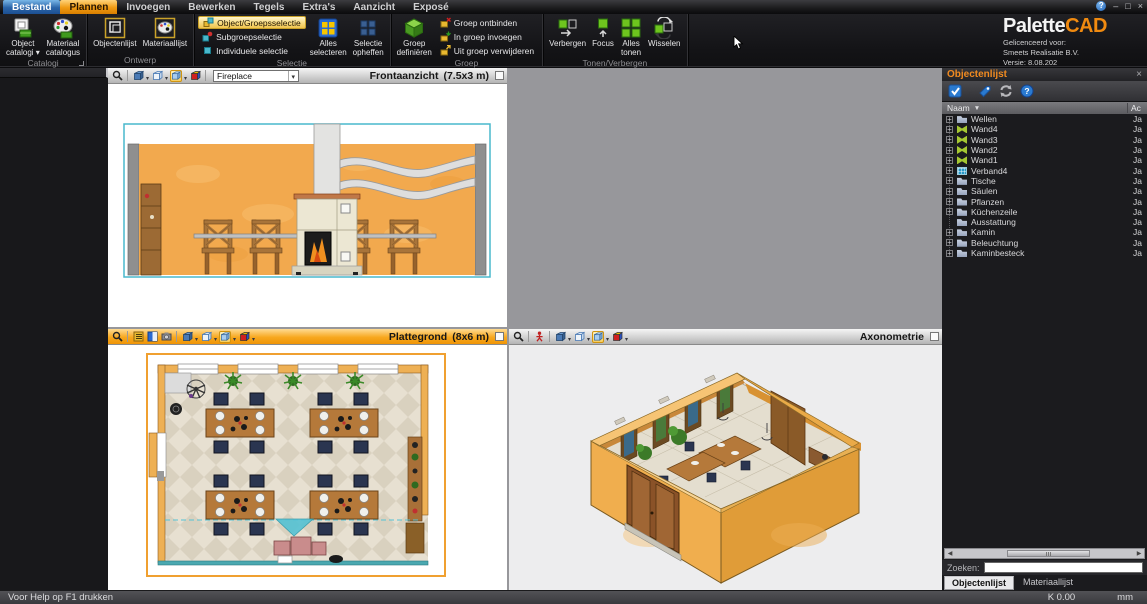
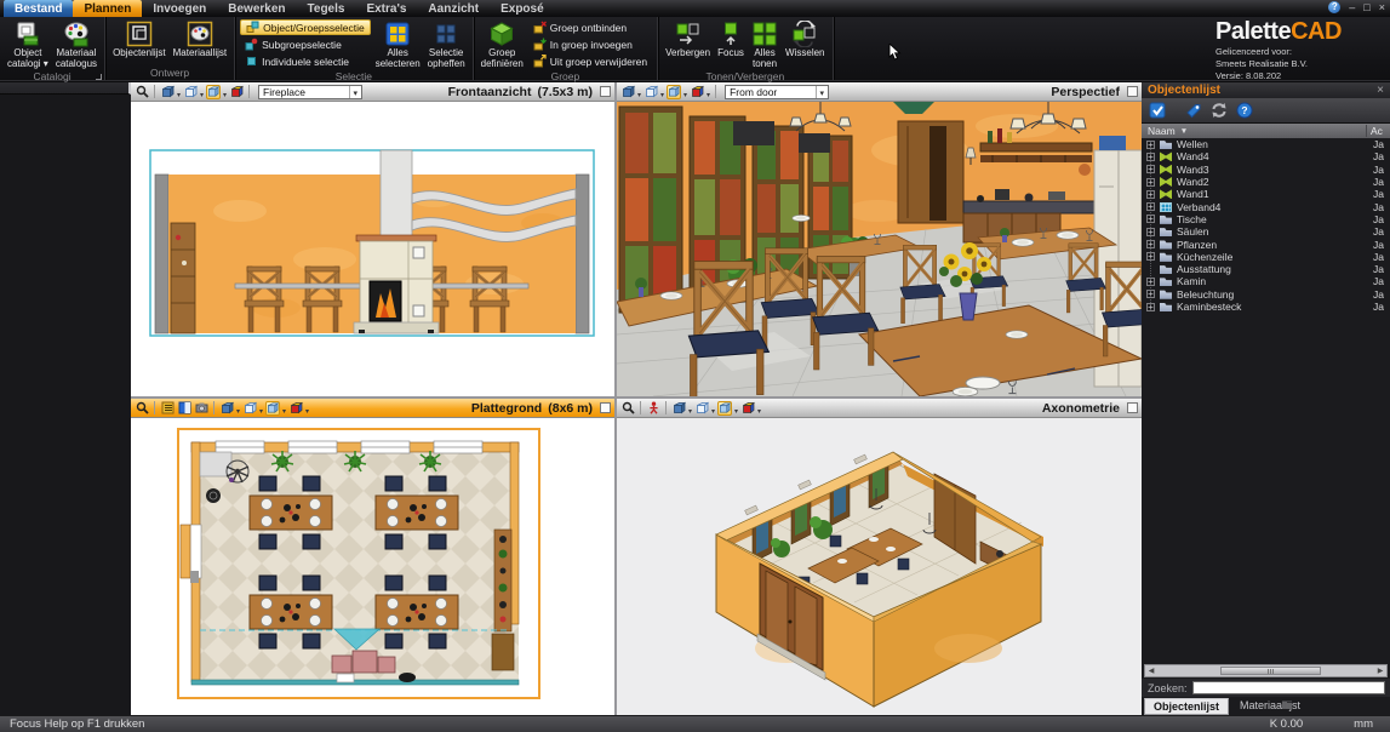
  Bestand
  Plannen
  Invoegen
  Bewerken
  Tegels
  Extra's
  Aanzicht
  Exposé
  ?
  –
  □
  ×
  Object
  catalogi ▾
  Materiaal
  catalogus
  Catalogi
  Objectenlijst
  Materiaallijst
  Ontwerp
  Object/Groepsselectie
  Subgroepselectie
  Individuele selectie
  Alles
  selecteren
  Selectie
  opheffen
  Selectie
  Groep
  definiëren
  Groep ontbinden
  In groep invoegen
  Uit groep verwijderen
  Groep
  Verbergen
  Focus
  Alles
  tonen
  Wisselen
  Tonen/Verbergen
  PaletteCAD
  Gelicenceerd voor:
  Smeets Realisatie B.V.
  Versie: 8.08.202
  Fireplace
  Frontaanzicht
  (7.5x3 m)
+ From door
+ Perspectief
  Plattegrond
  (8x6 m)
  Axonometrie
  Objectenlijst
  ×
  ?
  Naam
  Ac
  +
  Wellen
  Ja
  +
  Wand4
  Ja
  +
  Wand3
  Ja
  +
  Wand2
  Ja
  +
  Wand1
  Ja
  +
  Verband4
  Ja
  +
  Tische
  Ja
  +
  Säulen
  Ja
  +
  Pflanzen
  Ja
  +
  Küchenzeile
  Ja
  Ausstattung
  Ja
  +
  Kamin
  Ja
  +
  Beleuchtung
  Ja
  +
  Kaminbesteck
  Ja
  Zoeken:
  Objectenlijst
  Materiaallijst
- Voor Help op F1 drukken
+ Focus Help op F1 drukken
  K 0.00
  mm
